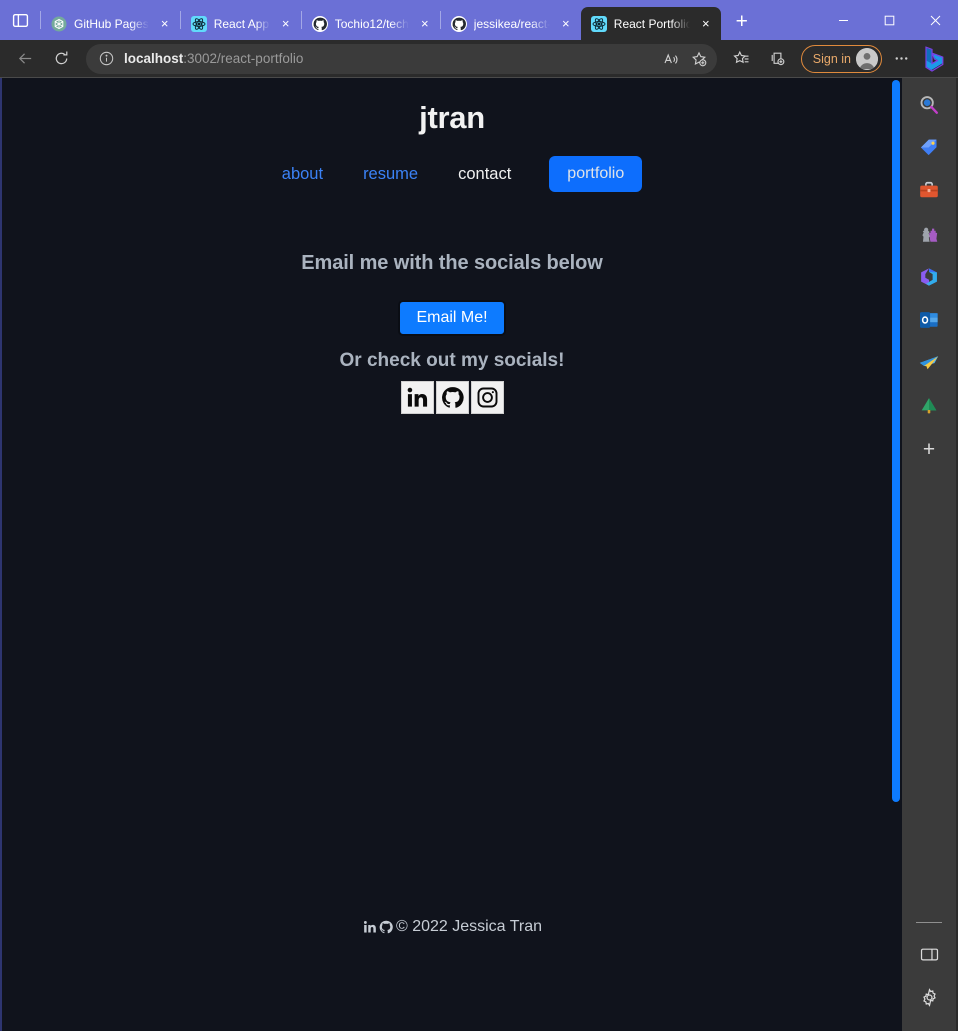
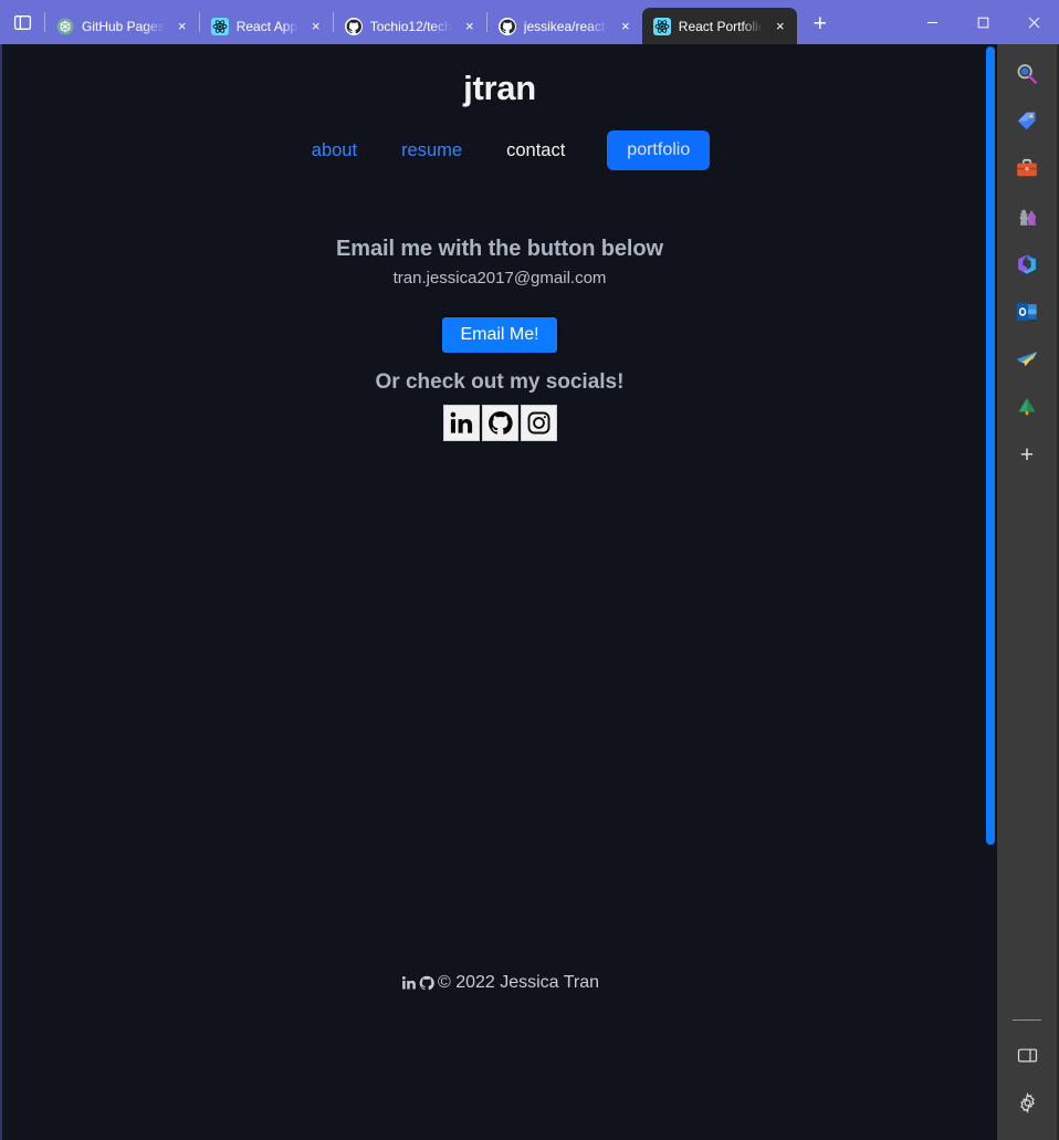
  GitHub Pages
  ×
  React App
  ×
  Tochio12/tech
  ×
  jessikea/react-
  ×
  React Portfolio
  ×
  +
- localhost:3002/react-portfolio
- Sign in
  jtran
  about
  resume
  contact
  portfolio
- Email me with the socials below
+ Email me with the button below
+ tran.jessica2017@gmail.com
  Email Me!
  Or check out my socials!
  © 2022 Jessica Tran
  +
